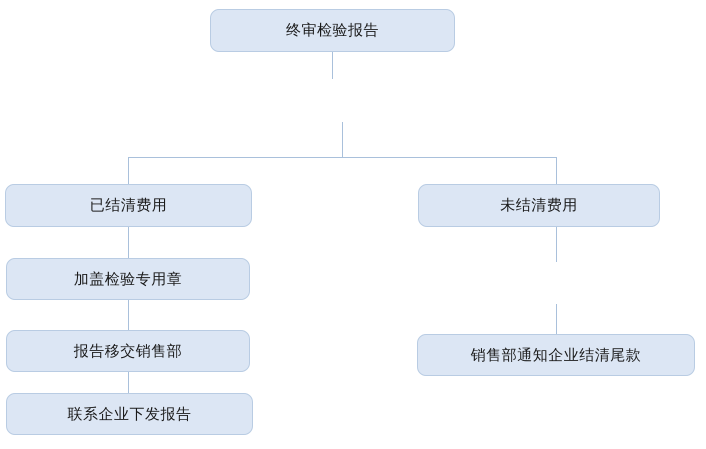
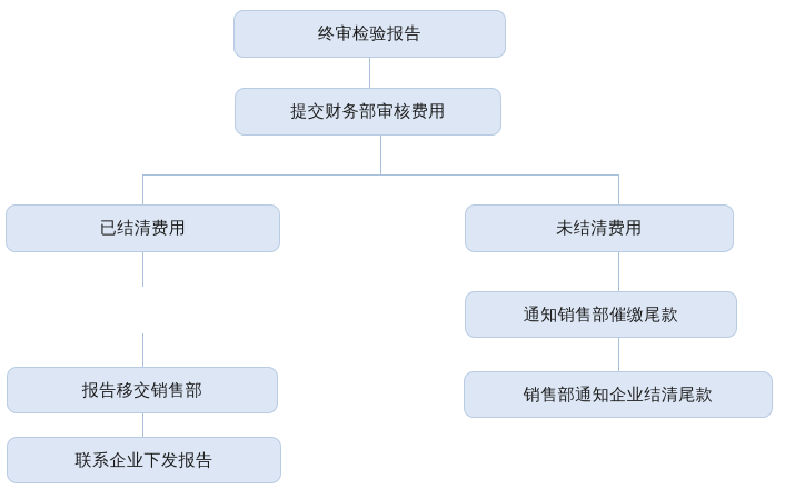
  终审检验报告
+ 提交财务部审核费用
  已结清费用
- 加盖检验专用章
  报告移交销售部
  联系企业下发报告
  未结清费用
+ 通知销售部催缴尾款
  销售部通知企业结清尾款
